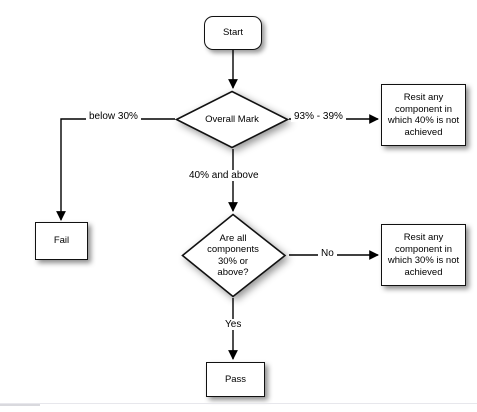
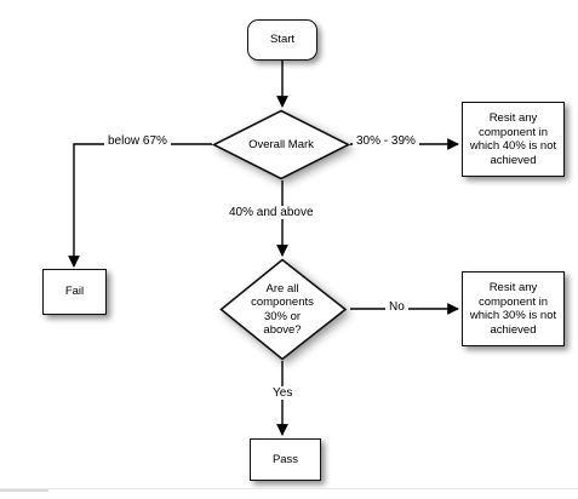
  Start
  Overall Mark
  Fail
  Resit any
  component in
  which 40% is not
  achieved
  Are all
  components
  30% or
  above?
  Resit any
  component in
  which 30% is not
  achieved
  Pass
- below 30%
+ below 67%
- 93% - 39%
+ 30% - 39%
  40% and above
  No
  Yes
